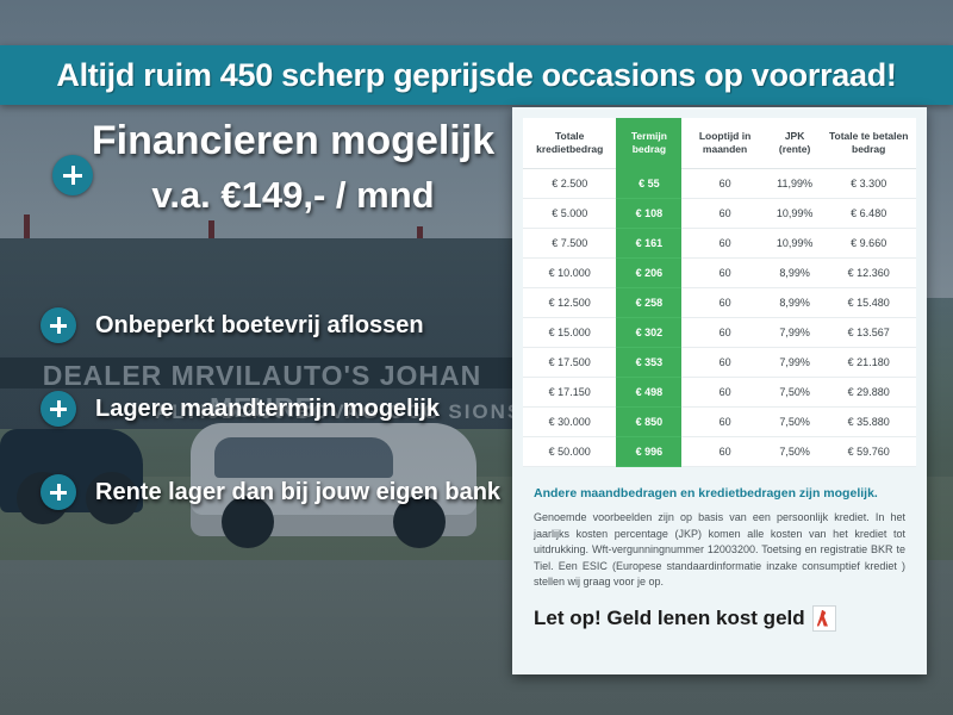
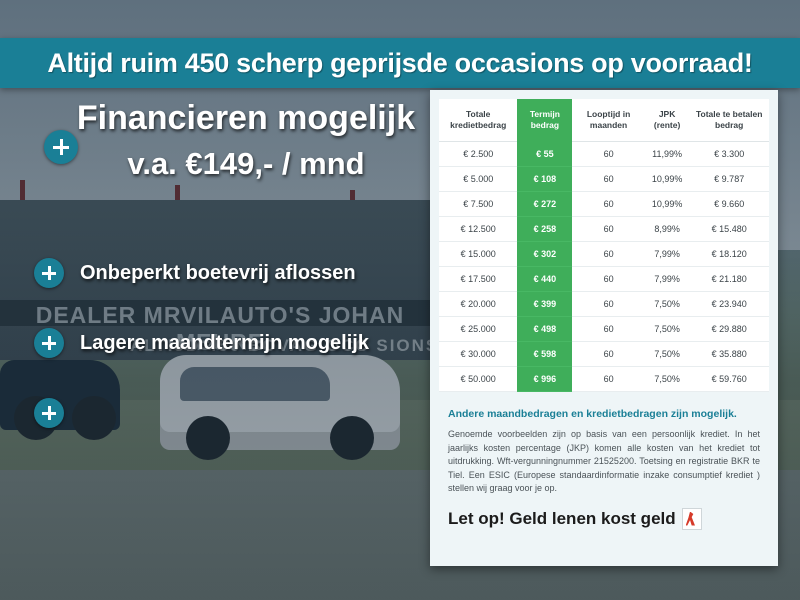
  Altijd ruim 450 scherp geprijsde occasions op voorraad!
  Financieren mogelijk
  v.a. €149,- / mnd
  Onbeperkt boetevrij aflossen
  Lagere maandtermijn mogelijk
- Rente lager dan bij jouw eigen bank
  Totale kredietbedrag	Termijn bedrag	Looptijd in maanden	JPK (rente)	Totale te betalen bedrag
  € 2.500	€ 55	60	11,99%	€ 3.300
- € 5.000	€ 108	60	10,99%	€ 6.480
+ € 5.000	€ 108	60	10,99%	€ 9.787
- € 7.500	€ 161	60	10,99%	€ 9.660
+ € 7.500	€ 272	60	10,99%	€ 9.660
- € 10.000	€ 206	60	8,99%	€ 12.360
  € 12.500	€ 258	60	8,99%	€ 15.480
- € 15.000	€ 302	60	7,99%	€ 13.567
+ € 15.000	€ 302	60	7,99%	€ 18.120
- € 17.500	€ 353	60	7,99%	€ 21.180
+ € 17.500	€ 440	60	7,99%	€ 21.180
+ € 20.000	€ 399	60	7,50%	€ 23.940
- € 17.150	€ 498	60	7,50%	€ 29.880
+ € 25.000	€ 498	60	7,50%	€ 29.880
- € 30.000	€ 850	60	7,50%	€ 35.880
+ € 30.000	€ 598	60	7,50%	€ 35.880
  € 50.000	€ 996	60	7,50%	€ 59.760
  Andere maandbedragen en kredietbedragen zijn mogelijk.
- Genoemde voorbeelden zijn op basis van een persoonlijk krediet. In het jaarlijks kosten percentage (JKP) komen alle kosten van het krediet tot uitdrukking. Wft-vergunningnummer 12003200. Toetsing en registratie BKR te Tiel. Een ESIC (Europese standaardinformatie inzake consumptief krediet ) stellen wij graag voor je op.
+ Genoemde voorbeelden zijn op basis van een persoonlijk krediet. In het jaarlijks kosten percentage (JKP) komen alle kosten van het krediet tot uitdrukking. Wft-vergunningnummer 21525200. Toetsing en registratie BKR te Tiel. Een ESIC (Europese standaardinformatie inzake consumptief krediet ) stellen wij graag voor je op.
  Let op! Geld lenen kost geld
